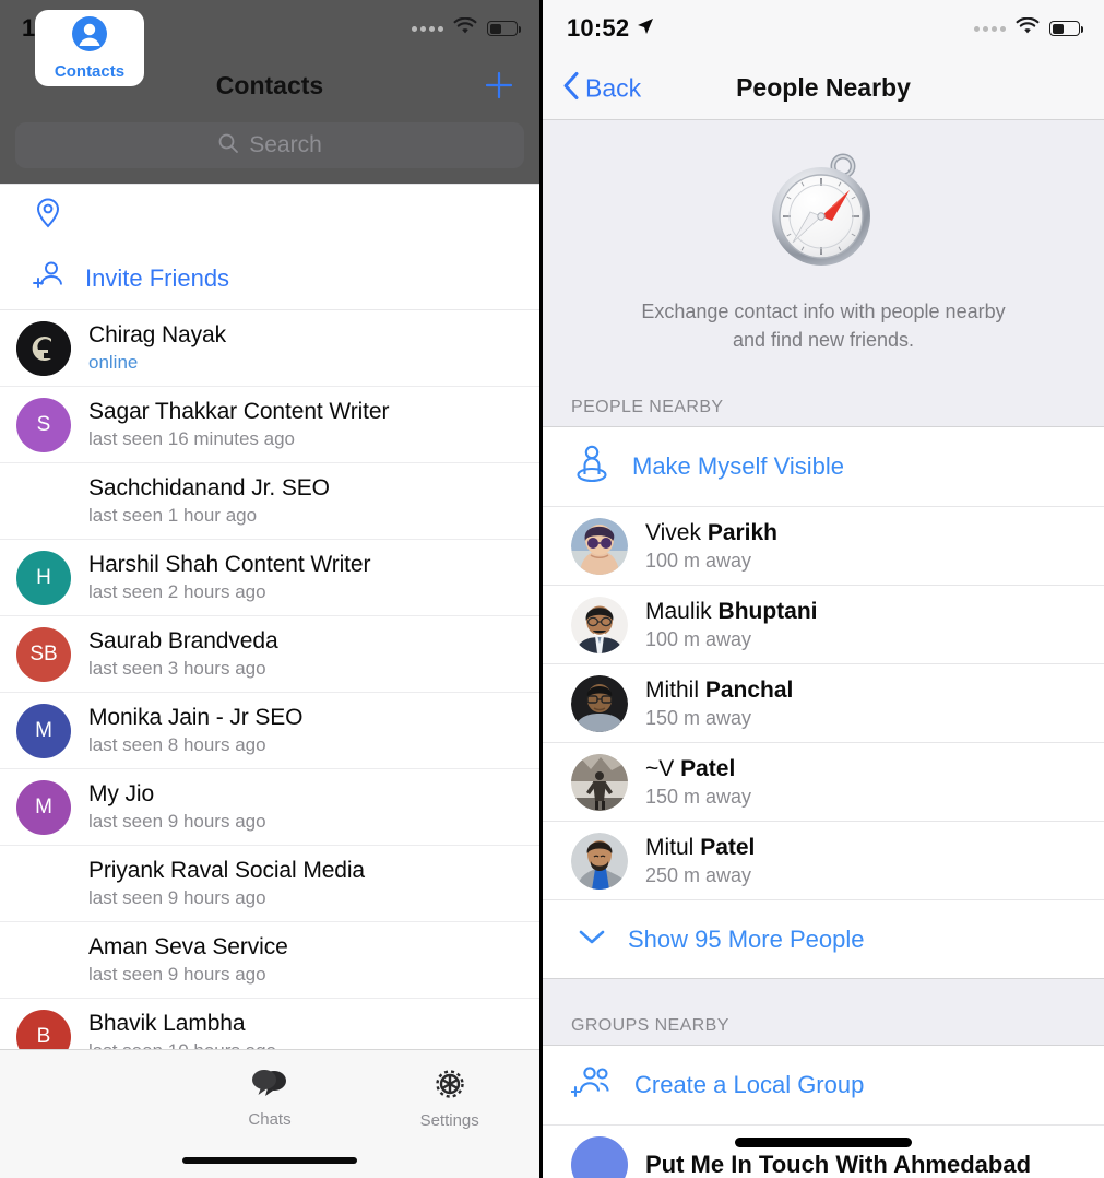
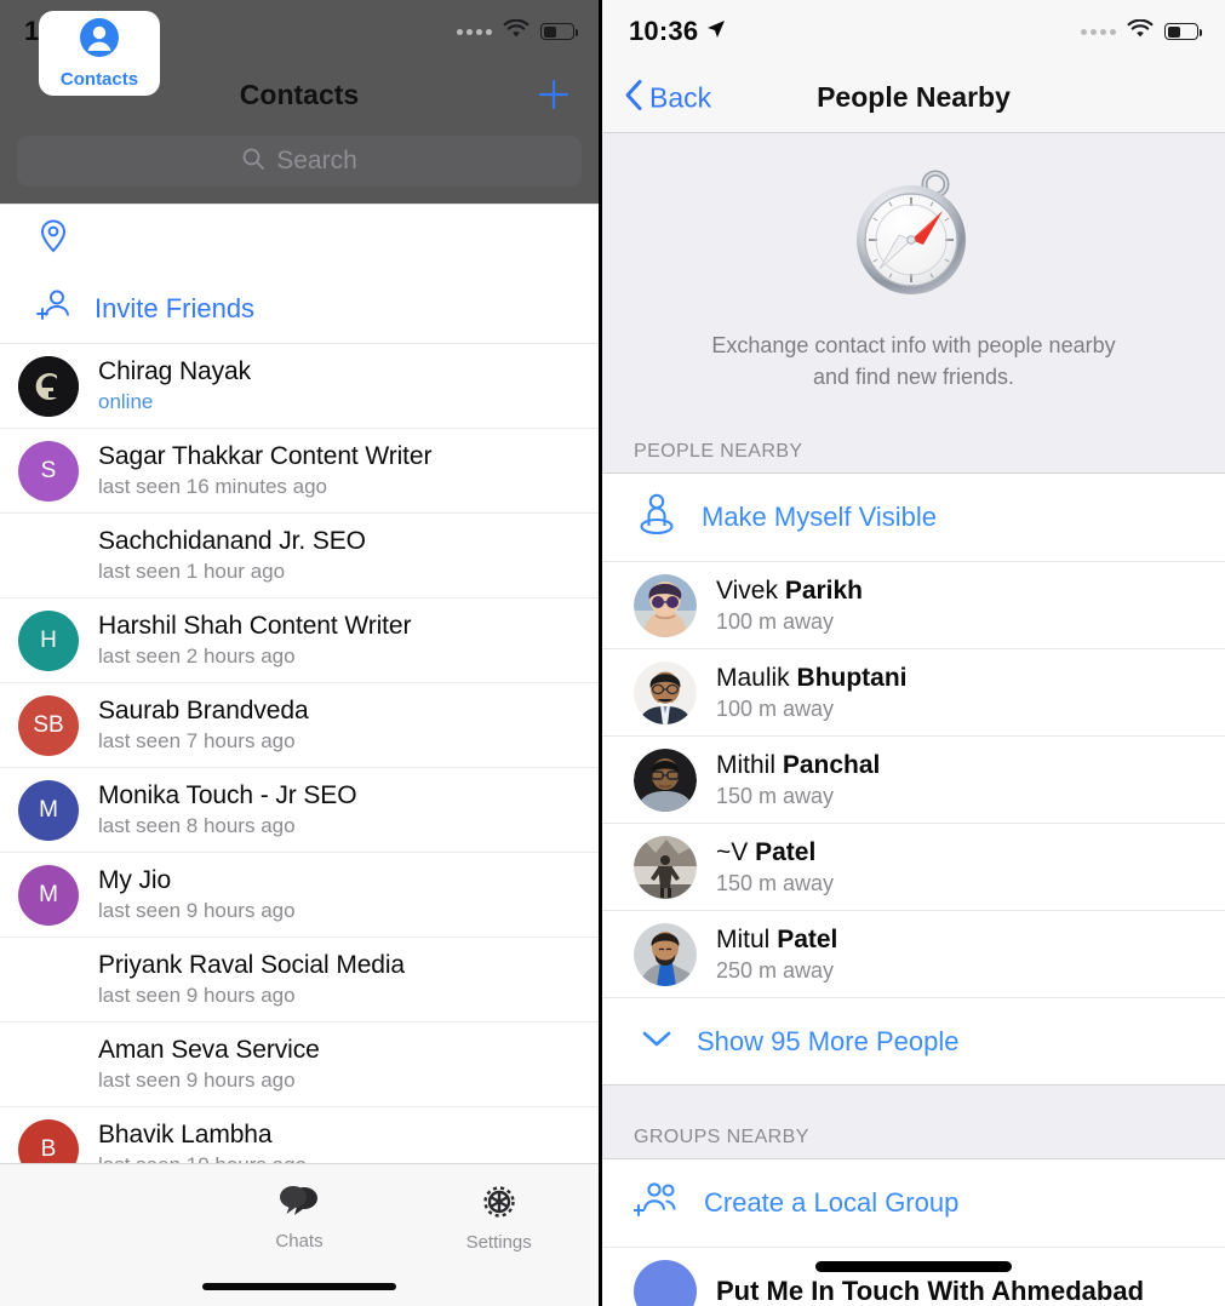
  Contacts
  Search
  Invite Friends
  Chirag Nayak
  online
  S
  Sagar Thakkar Content Writer
  last seen 16 minutes ago
  Sachchidanand Jr. SEO
  last seen 1 hour ago
  H
  Harshil Shah Content Writer
  last seen 2 hours ago
  SB
  Saurab Brandveda
- last seen 3 hours ago
+ last seen 7 hours ago
  M
- Monika Jain - Jr SEO
+ Monika Touch - Jr SEO
  last seen 8 hours ago
  M
  My Jio
  last seen 9 hours ago
  Priyank Raval Social Media
  last seen 9 hours ago
  Aman Seva Service
  last seen 9 hours ago
  B
  Bhavik Lambha
  Chats
  Settings
  Contacts
- 10:52
+ 10:36
  Back
  People Nearby
  Exchange contact info with people nearby
  and find new friends.
  PEOPLE NEARBY
  Make Myself Visible
  Vivek Parikh
  100 m away
  Maulik Bhuptani
  100 m away
  Mithil Panchal
  150 m away
  ~V Patel
  150 m away
  Mitul Patel
  250 m away
  Show 95 More People
  GROUPS NEARBY
  Create a Local Group
  Put Me In Touch With Ahmedabad
